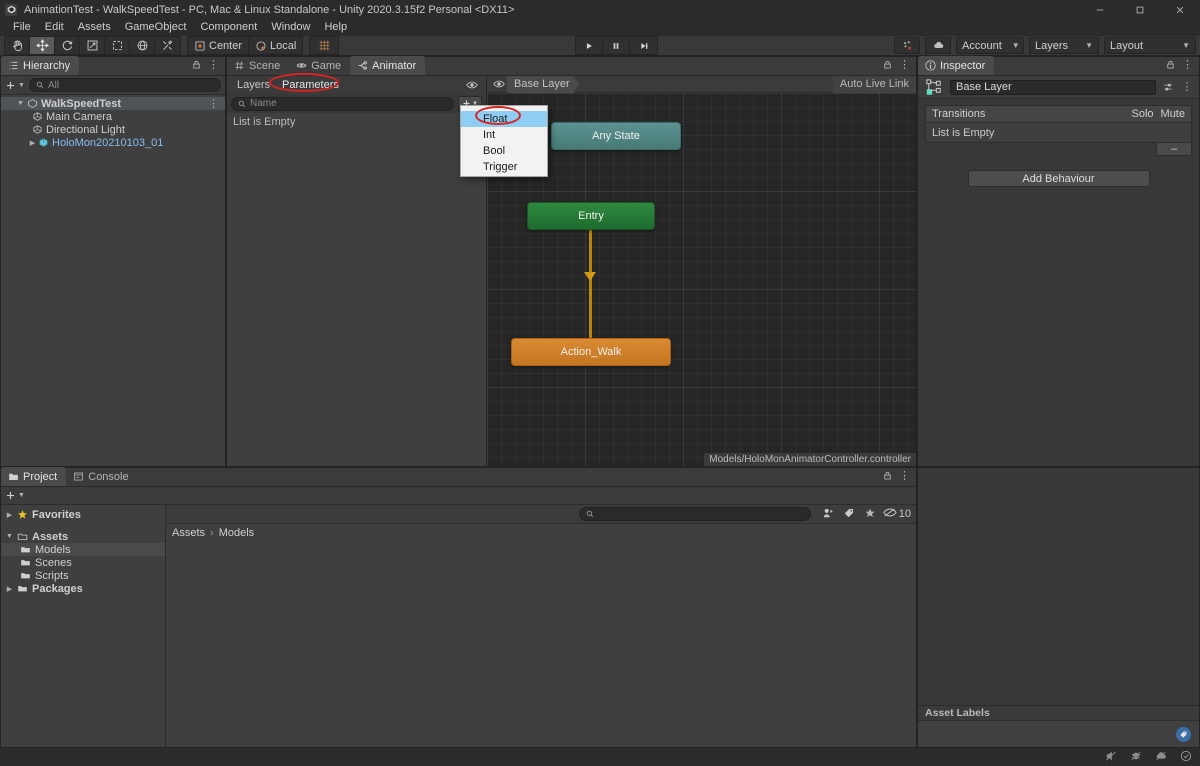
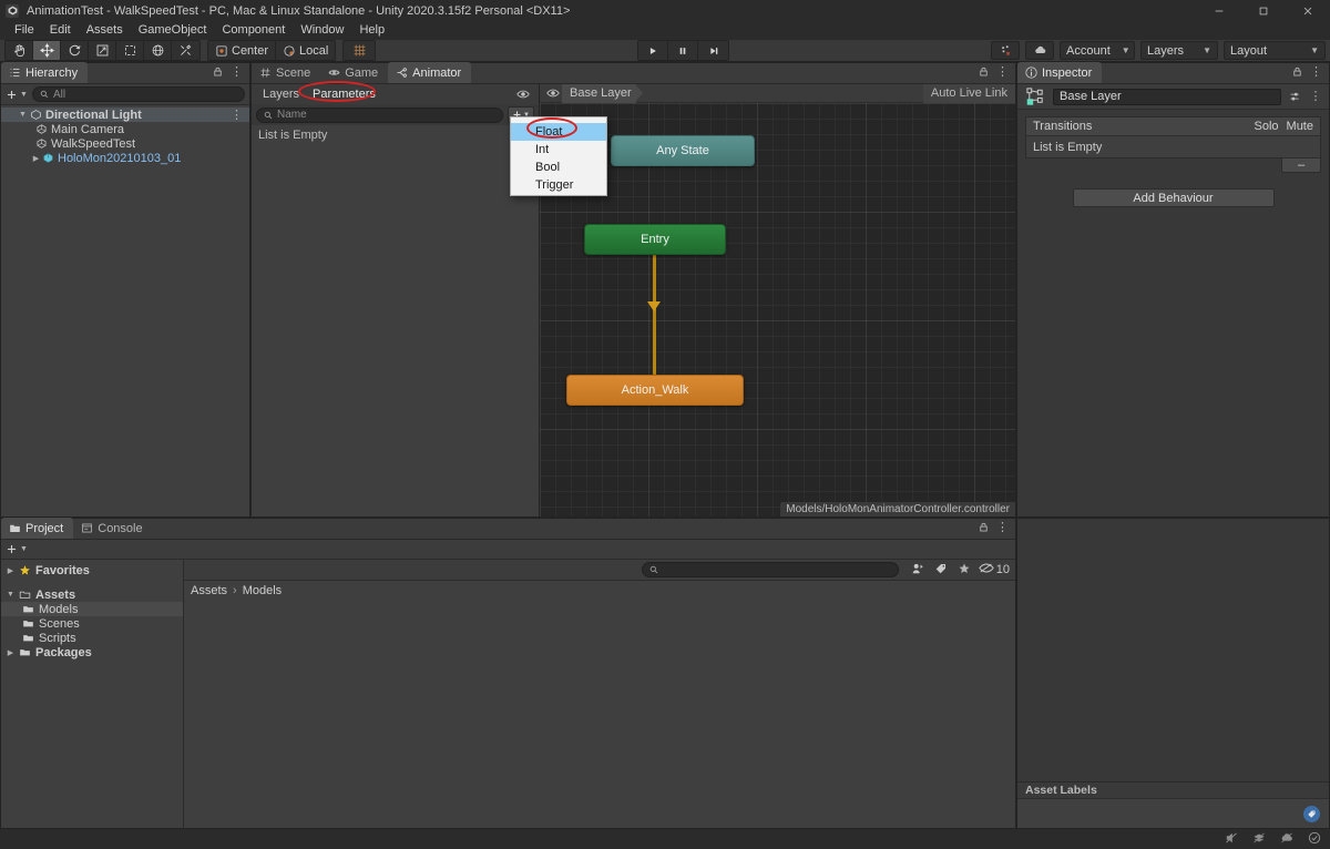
  AnimationTest - WalkSpeedTest - PC, Mac & Linux Standalone - Unity 2020.3.15f2 Personal <DX11>
  File
  Edit
  Assets
  GameObject
  Component
  Window
  Help
  Center
  Local
  Account
  ▼
  Layers
  ▼
  Layout
  ▼
  Hierarchy
  ⋮
  All
- WalkSpeedTest
+ Directional Light
  ⋮
  Main Camera
- Directional Light
+ WalkSpeedTest
  HoloMon20210103_01
  Scene
  Game
  Animator
  ⋮
  Layers
  Parameters
  Name
  List is Empty
  Base Layer
  Auto Live Link
  Any State
  Entry
  Action_Walk
  Models/HoloMonAnimatorController.controller
  Inspector
  ⋮
  Base Layer
  ⋮
  Transitions
  Solo
  Mute
  List is Empty
  –
  Add Behaviour
  Project
  Console
  ⋮
  Favorites
  Assets
  Models
  Scenes
  Scripts
  Packages
  10
  Assets
  ›
  Models
  Asset Labels
  Float
  Int
  Bool
  Trigger
